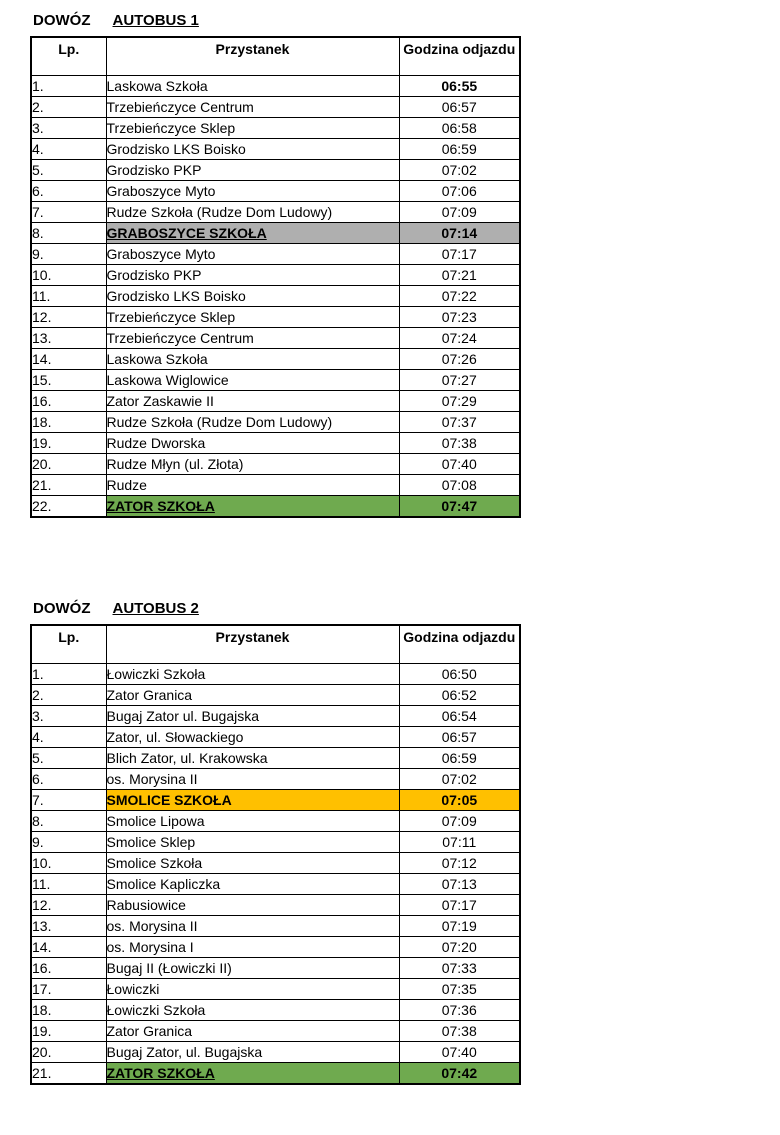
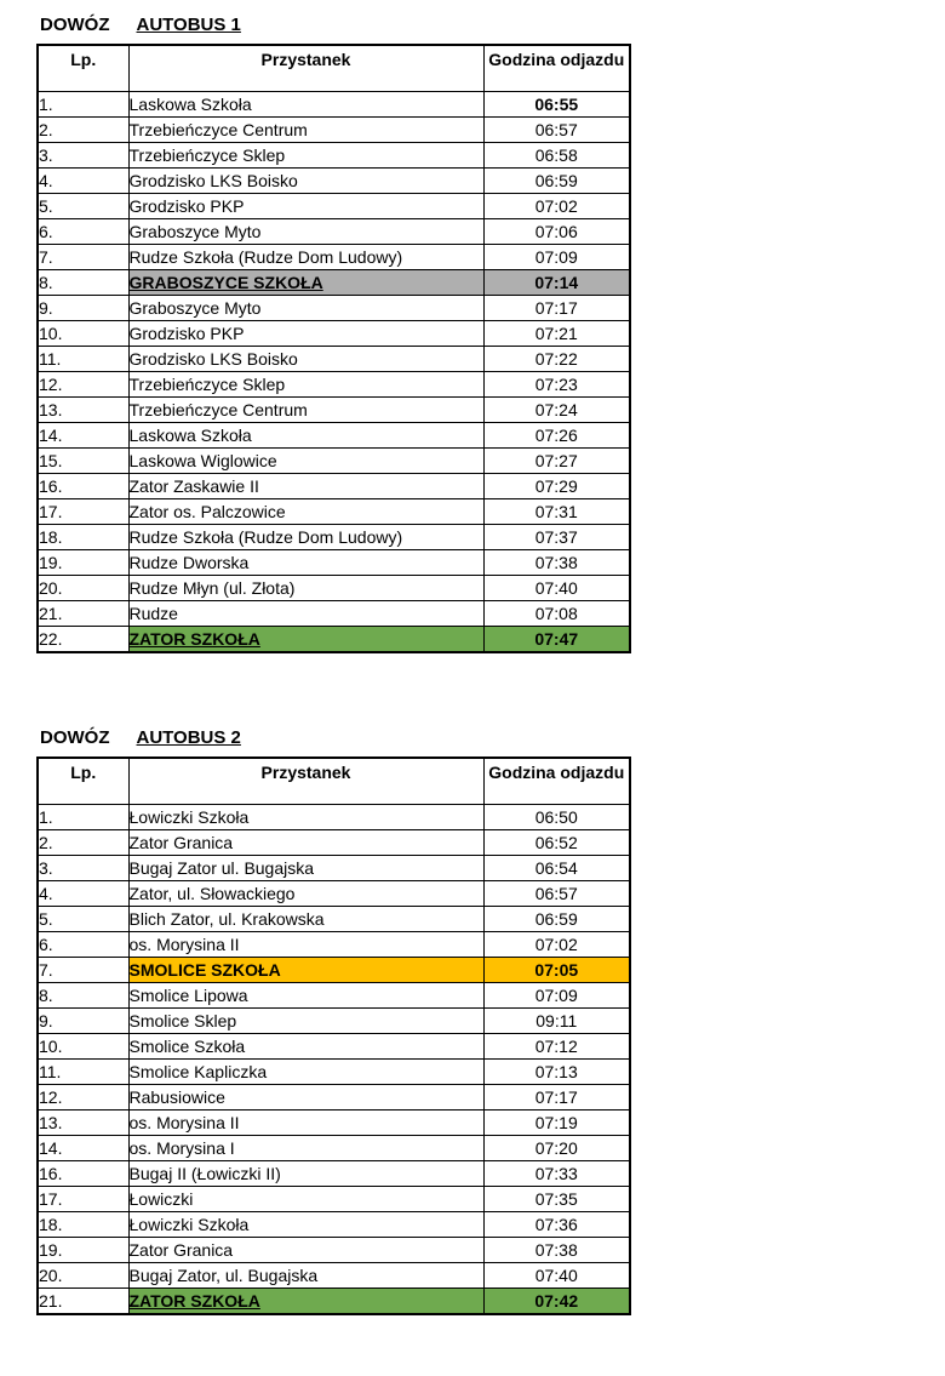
  DOWÓZ AUTOBUS 1
  Lp.	Przystanek	Godzina odjazdu
  1.	Laskowa Szkoła	06:55
  2.	Trzebieńczyce Centrum	06:57
  3.	Trzebieńczyce Sklep	06:58
  4.	Grodzisko LKS Boisko	06:59
  5.	Grodzisko PKP	07:02
  6.	Graboszyce Myto	07:06
  7.	Rudze Szkoła (Rudze Dom Ludowy)	07:09
  8.	GRABOSZYCE SZKOŁA	07:14
  9.	Graboszyce Myto	07:17
  10.	Grodzisko PKP	07:21
  11.	Grodzisko LKS Boisko	07:22
  12.	Trzebieńczyce Sklep	07:23
  13.	Trzebieńczyce Centrum	07:24
  14.	Laskowa Szkoła	07:26
  15.	Laskowa Wiglowice	07:27
  16.	Zator Zaskawie II	07:29
+ 17.	Zator os. Palczowice	07:31
  18.	Rudze Szkoła (Rudze Dom Ludowy)	07:37
  19.	Rudze Dworska	07:38
  20.	Rudze Młyn (ul. Złota)	07:40
  21.	Rudze	07:08
  22.	ZATOR SZKOŁA	07:47
  DOWÓZ AUTOBUS 2
  Lp.	Przystanek	Godzina odjazdu
  1.	Łowiczki Szkoła	06:50
  2.	Zator Granica	06:52
  3.	Bugaj Zator ul. Bugajska	06:54
  4.	Zator, ul. Słowackiego	06:57
  5.	Blich Zator, ul. Krakowska	06:59
  6.	os. Morysina II	07:02
  7.	SMOLICE SZKOŁA	07:05
  8.	Smolice Lipowa	07:09
- 9.	Smolice Sklep	07:11
+ 9.	Smolice Sklep	09:11
  10.	Smolice Szkoła	07:12
  11.	Smolice Kapliczka	07:13
  12.	Rabusiowice	07:17
  13.	os. Morysina II	07:19
  14.	os. Morysina I	07:20
  16.	Bugaj II (Łowiczki II)	07:33
  17.	Łowiczki	07:35
  18.	Łowiczki Szkoła	07:36
  19.	Zator Granica	07:38
  20.	Bugaj Zator, ul. Bugajska	07:40
  21.	ZATOR SZKOŁA	07:42
